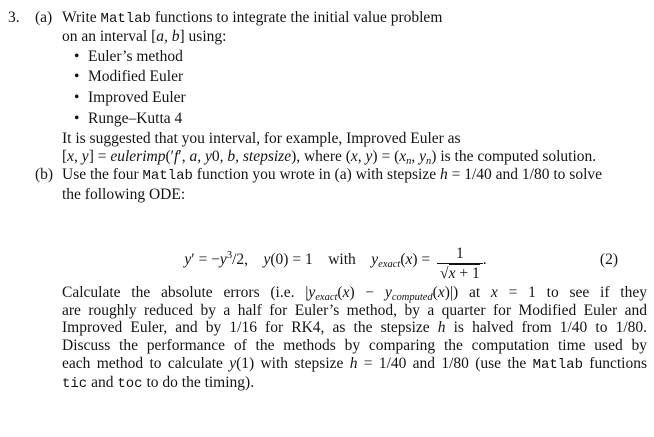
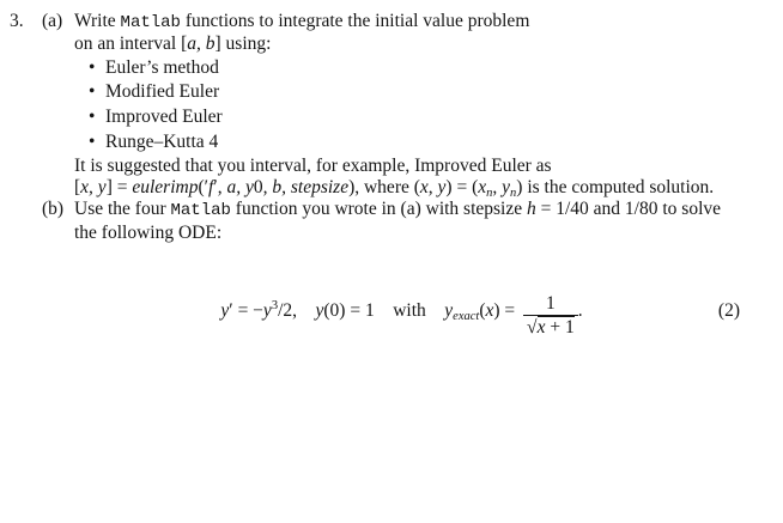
  3.
  (a)
  Write Matlab functions to integrate the initial value problem
  on an interval [a, b] using:
  •
  Euler’s method
  •
  Modified Euler
  •
  Improved Euler
  •
  Runge–Kutta 4
  It is suggested that you interval, for example, Improved Euler as
  [x, y] = eulerimp(′f′, a, y0, b, stepsize), where (x, y) = (xn, yn) is the computed solution.
  (b)
  Use the four Matlab function you wrote in (a) with stepsize h = 1/40 and 1/80 to solve
  the following ODE:
  y′ = −y3/2, y(0) = 1 with yexact(x) =
  1
  √x + 1
  .
  (2)
- Calculate the absolute errors (i.e. |yexact(x) − ycomputed(x)|) at x = 1 to see if they
- are roughly reduced by a half for Euler’s method, by a quarter for Modified Euler and
- Improved Euler, and by 1/16 for RK4, as the stepsize h is halved from 1/40 to 1/80.
- Discuss the performance of the methods by comparing the computation time used by
- each method to calculate y(1) with stepsize h = 1/40 and 1/80 (use the Matlab functions
- tic and toc to do the timing).
